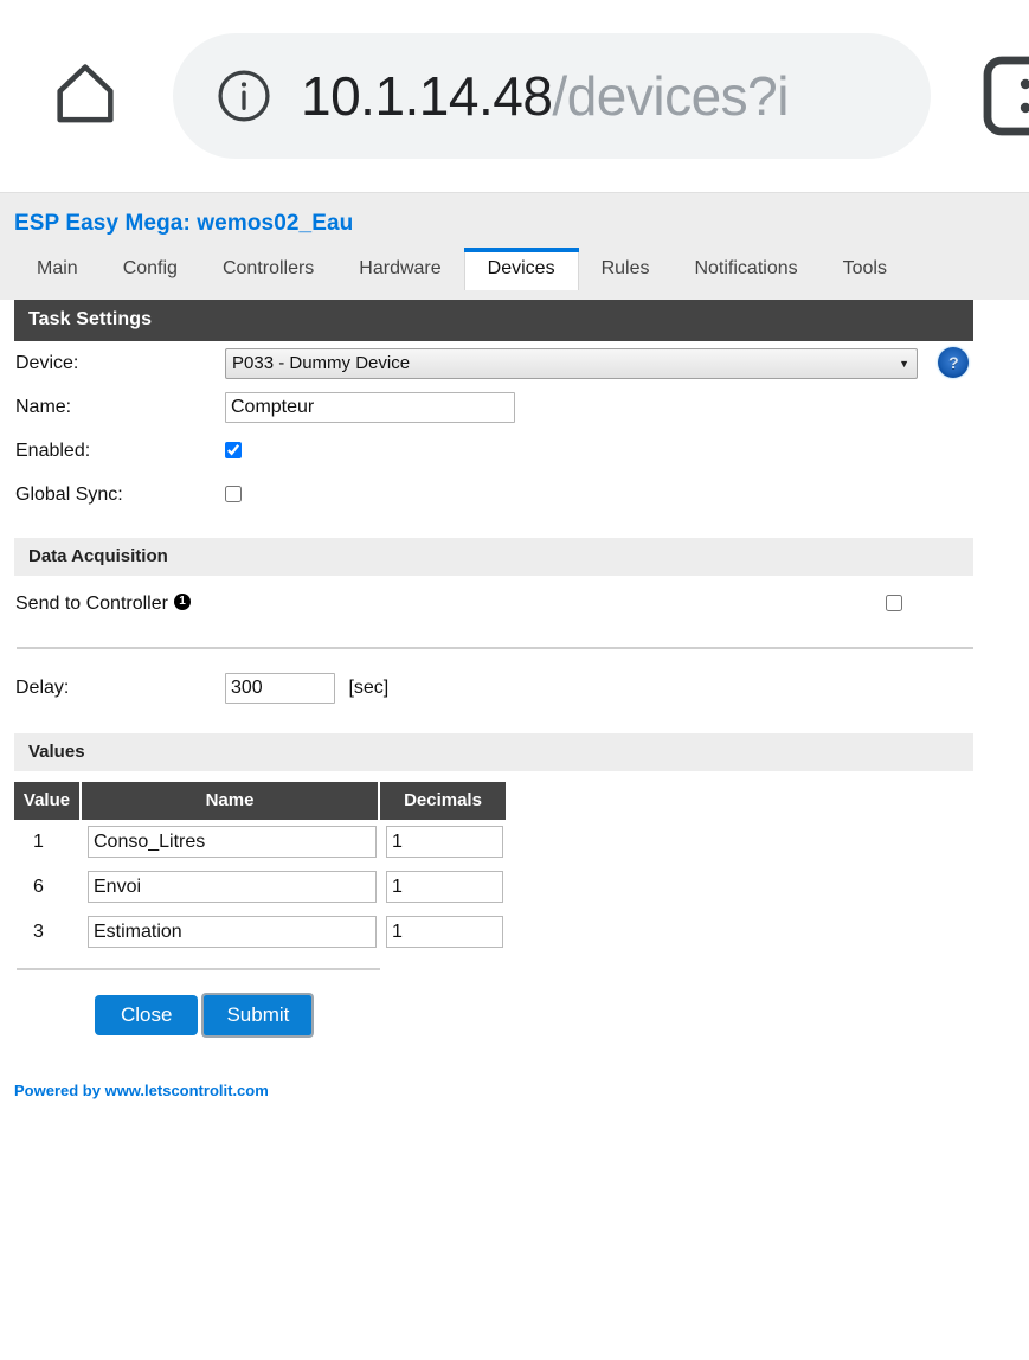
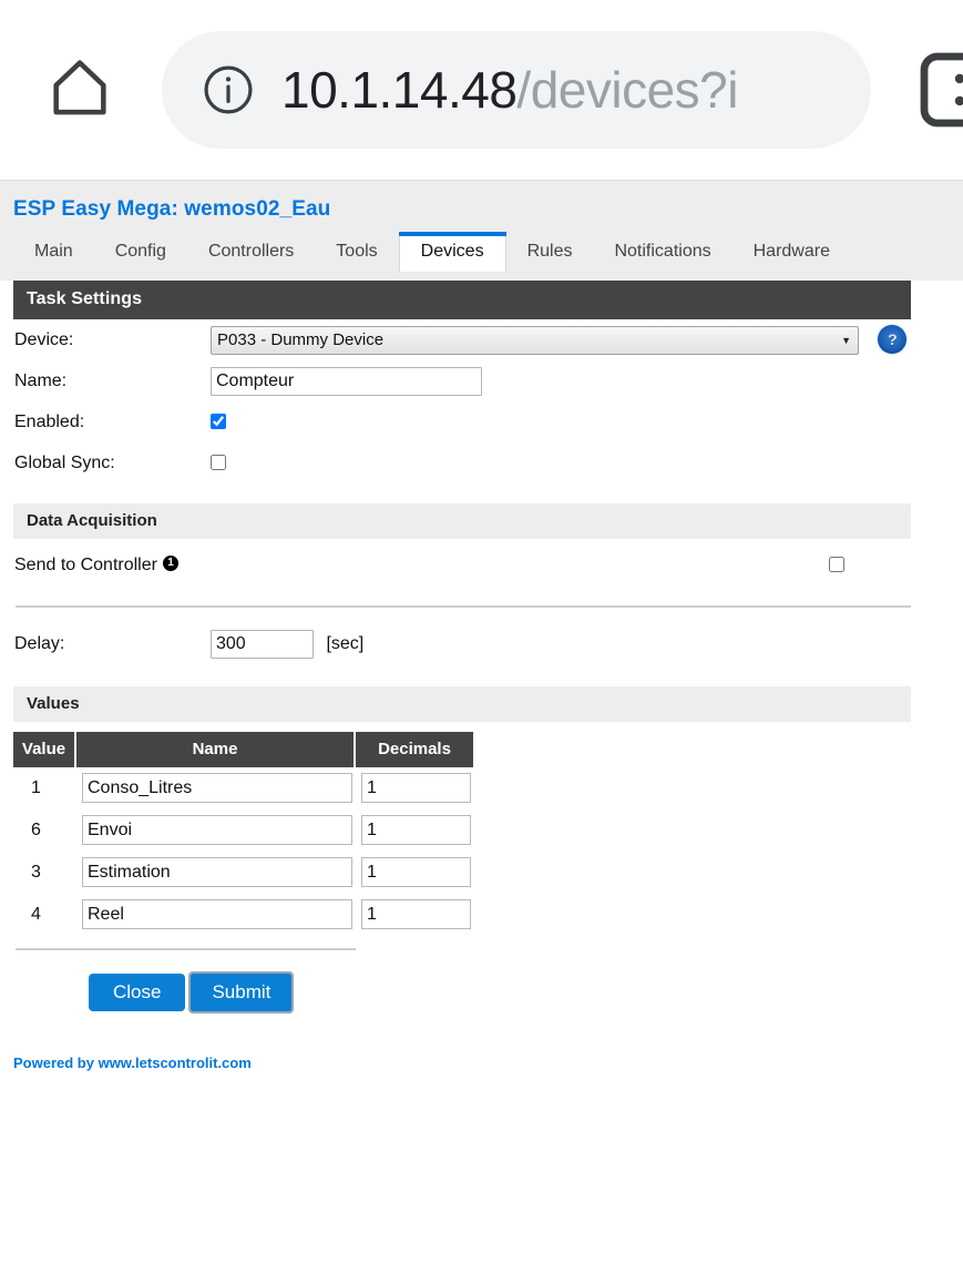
  10.1.14.48/devices?i
  ESP Easy Mega: wemos02_Eau
  Main
  Config
  Controllers
- Hardware
+ Tools
  Devices
  Rules
  Notifications
- Tools
+ Hardware
  Task Settings
  Device:	P033 - Dummy Device ?
  Name:	Compteur
  Enabled:
  Global Sync:
  Data Acquisition
  Send to Controller 1
  Delay:	300 [sec]
  Values
  Value	Name	Decimals
  1	Conso_Litres	1
  6	Envoi	1
  3	Estimation	1
+ 4	Reel	1
  Close
  Submit
  Powered by www.letscontrolit.com
